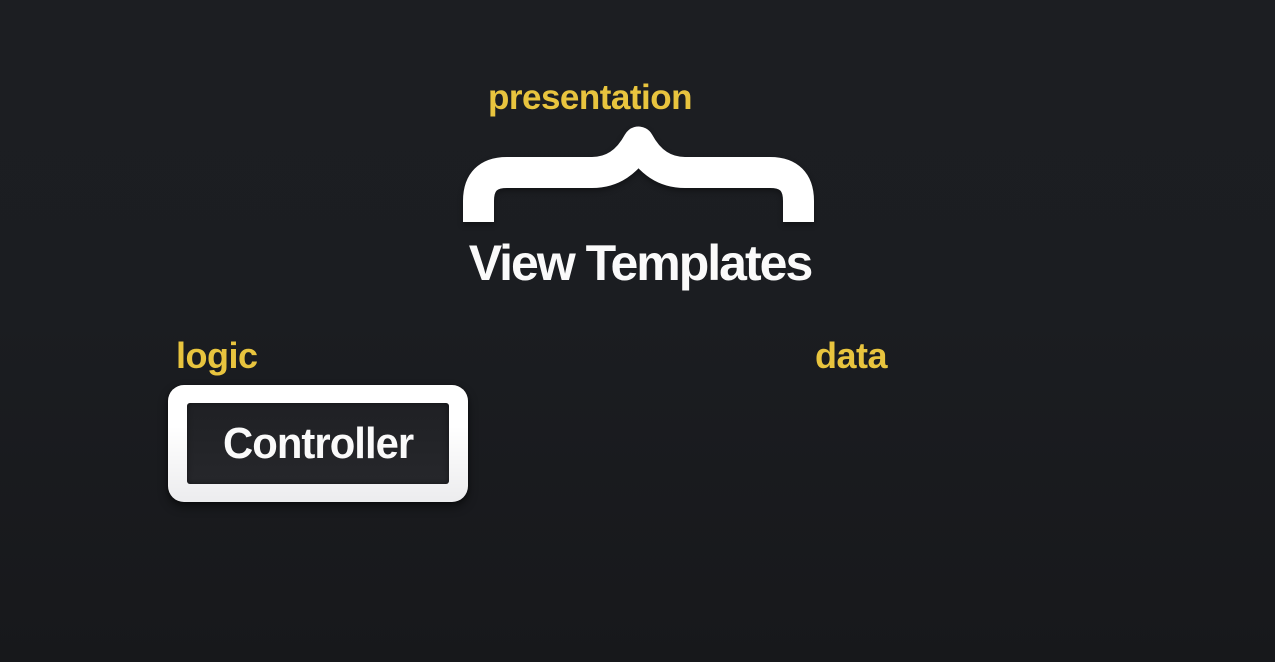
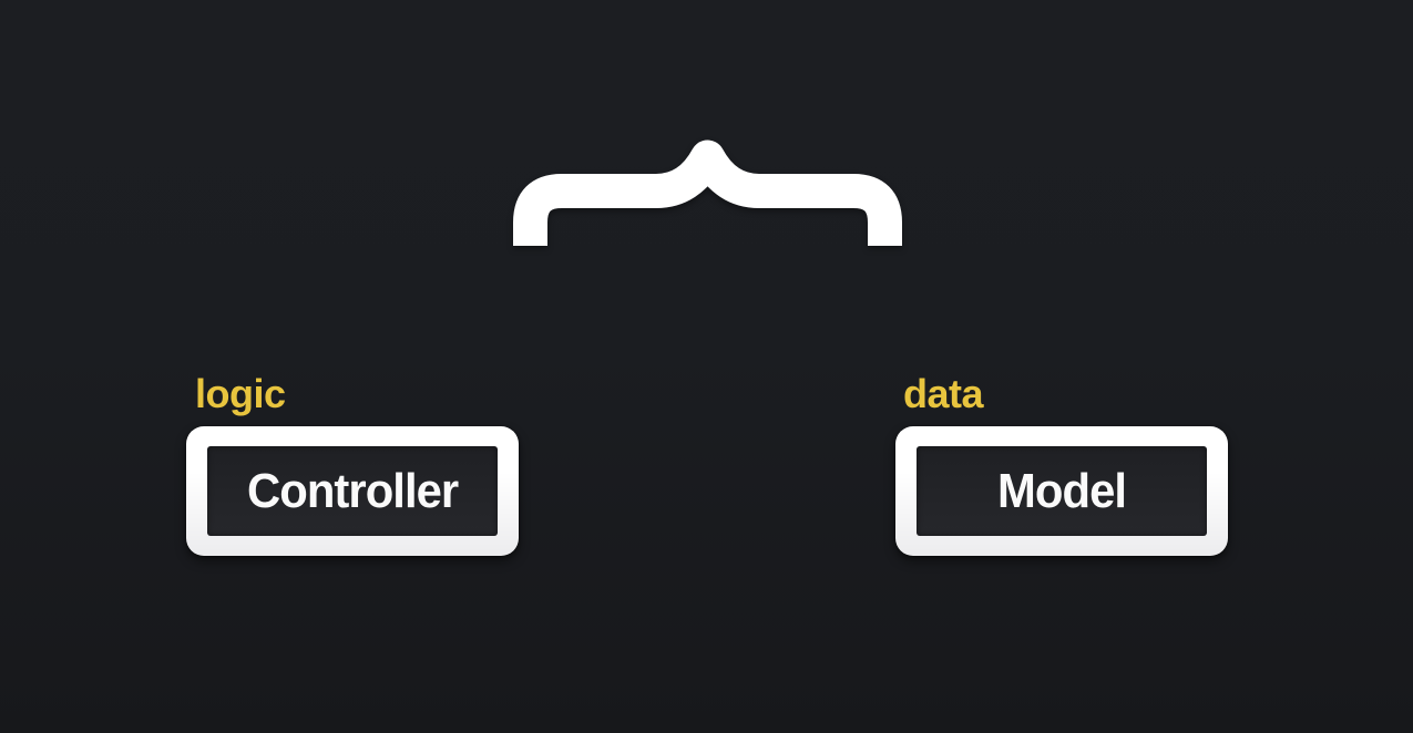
- presentation
- View Templates
  logic
  Controller
  data
+ Model
